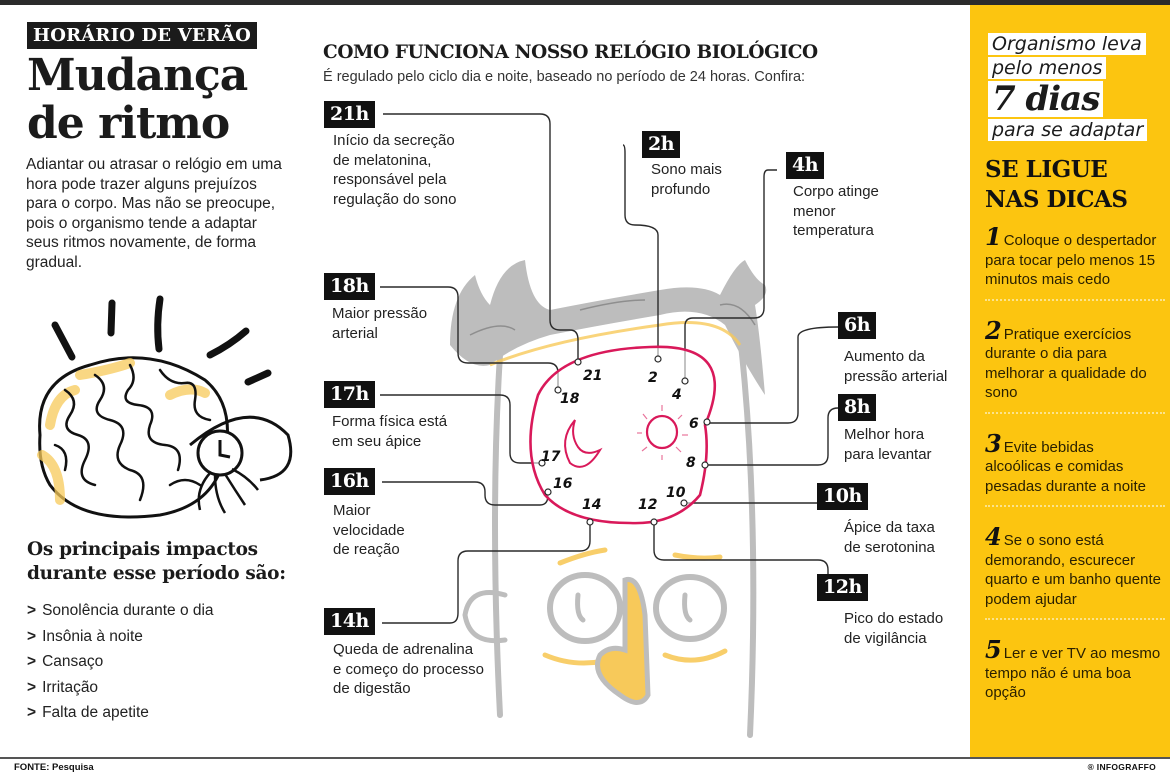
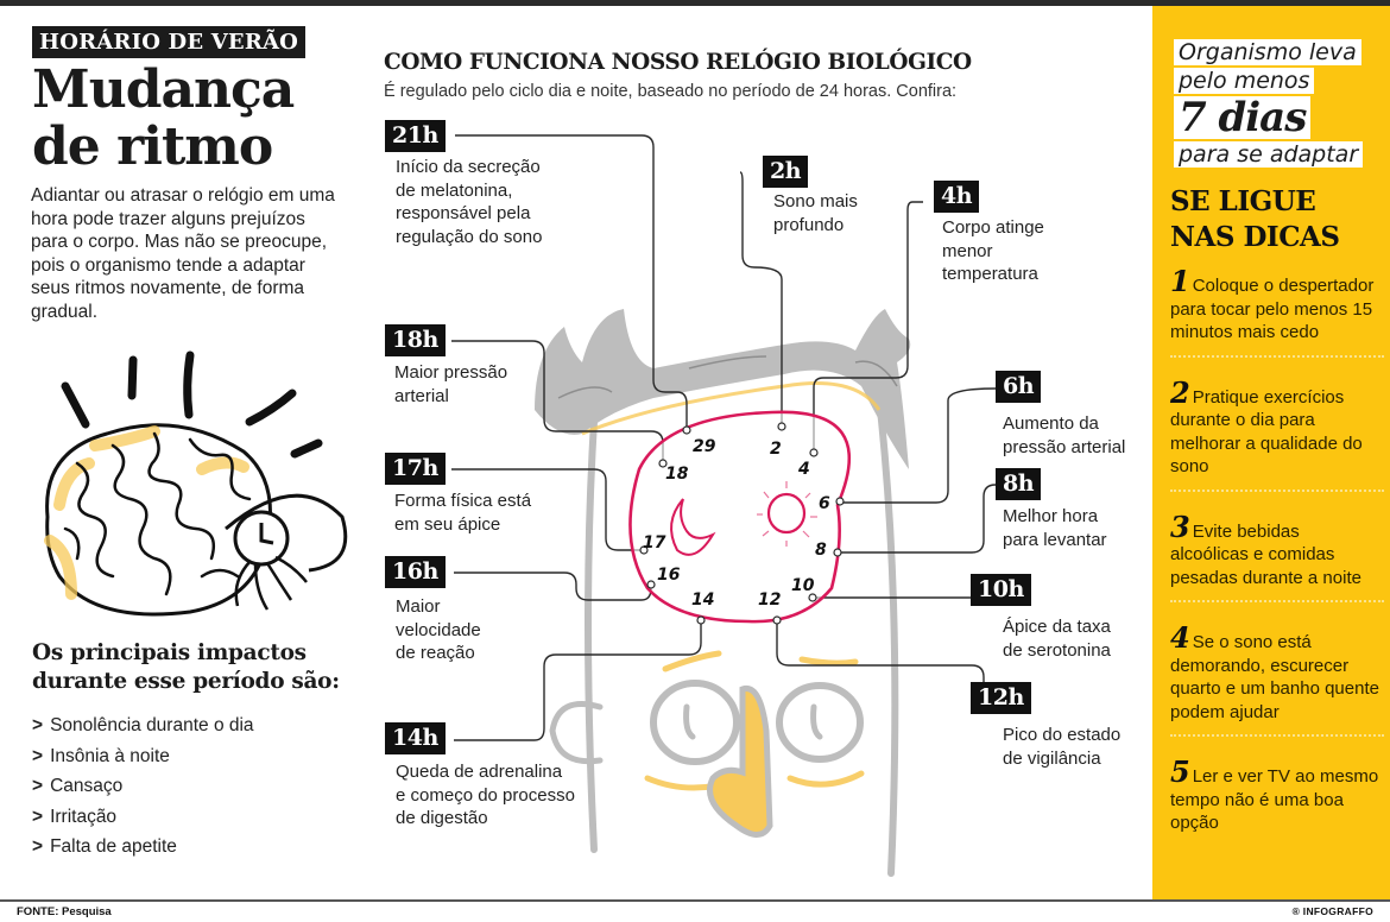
  HORÁRIO DE VERÃO
  Mudança
  de ritmo
  Adiantar ou atrasar o relógio em uma hora pode trazer alguns prejuízos para o corpo. Mas não se preocupe, pois o organismo tende a adaptar seus ritmos novamente, de forma gradual.
  Os principais impactos
  durante esse período são:
  > Sonolência durante o dia
  > Insônia à noite
  > Cansaço
  > Irritação
  > Falta de apetite
  COMO FUNCIONA NOSSO RELÓGIO BIOLÓGICO
  É regulado pelo ciclo dia e noite, baseado no período de 24 horas. Confira:
- 21
+ 29
  2
  4
  18
  6
  17
  8
  16
  10
  14
  12
  21h
  Início da secreção
  de melatonina,
  responsável pela
  regulação do sono
  2h
  Sono mais
  profundo
  4h
  Corpo atinge
  menor
  temperatura
  18h
  Maior pressão
  arterial
  6h
  Aumento da
  pressão arterial
  17h
  Forma física está
  em seu ápice
  8h
  Melhor hora
  para levantar
  16h
  Maior
  velocidade
  de reação
  10h
  Ápice da taxa
  de serotonina
  14h
  Queda de adrenalina
  e começo do processo
  de digestão
  12h
  Pico do estado
  de vigilância
  Organismo leva
  pelo menos
  7 dias
  para se adaptar
  SE LIGUE
  NAS DICAS
  1Coloque o despertador para tocar pelo menos 15 minutos mais cedo
  2Pratique exercícios durante o dia para melhorar a qualidade do sono
  3Evite bebidas alcoólicas e comidas pesadas durante a noite
  4Se o sono está demorando, escurecer quarto e um banho quente podem ajudar
  5Ler e ver TV ao mesmo tempo não é uma boa opção
  FONTE: Pesquisa
  ® INFOGRAFFO
